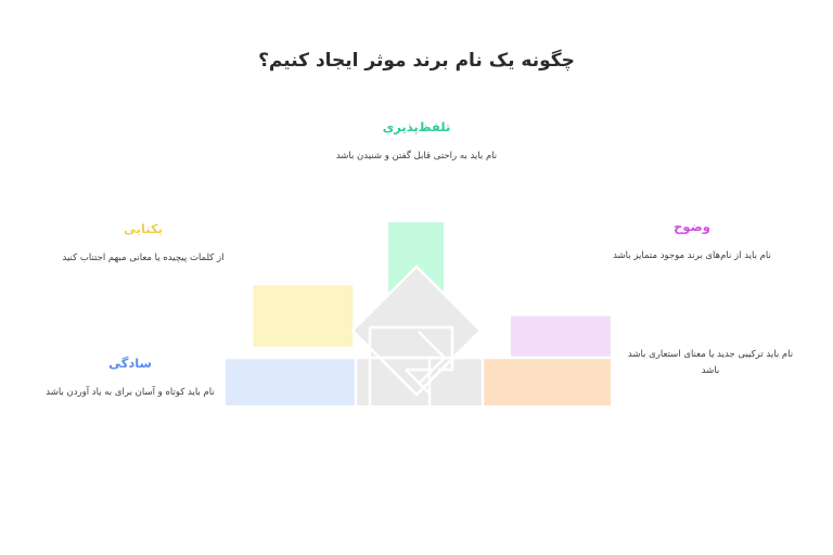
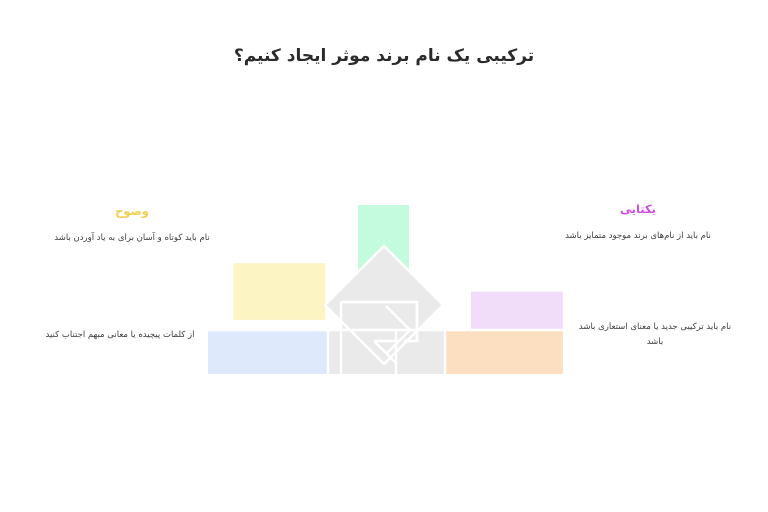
- چگونه یک نام برند موثر ایجاد کنیم؟
+ ترکیبی یک نام برند موثر ایجاد کنیم؟
- تلفظ‌پذیری
- نام باید به راحتی قابل گفتن و شنیدن باشد
- یکتایی
+ وضوح
- از کلمات پیچیده یا معانی مبهم اجتناب کنید
+ نام باید کوتاه و آسان برای به یاد آوردن باشد
- وضوح
+ یکتایی
  نام باید از نام‌های برند موجود متمایز باشد
- سادگی
- نام باید کوتاه و آسان برای به یاد آوردن باشد
+ از کلمات پیچیده یا معانی مبهم اجتناب کنید
  نام باید ترکیبی جدید یا معنای استعاری باشد باشد
